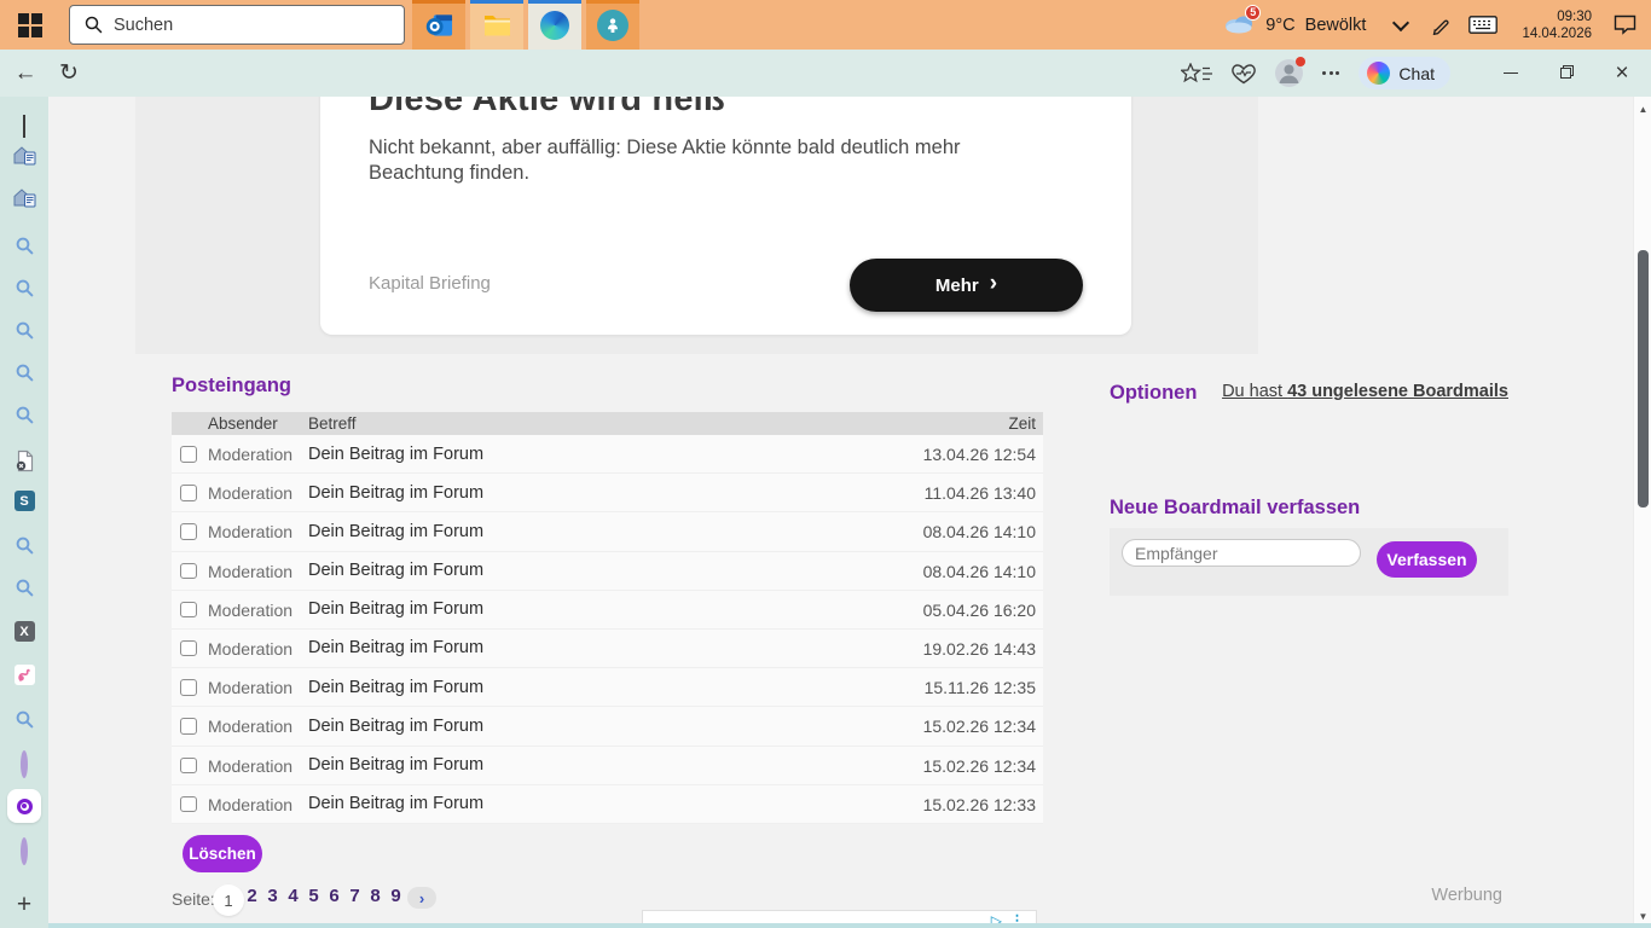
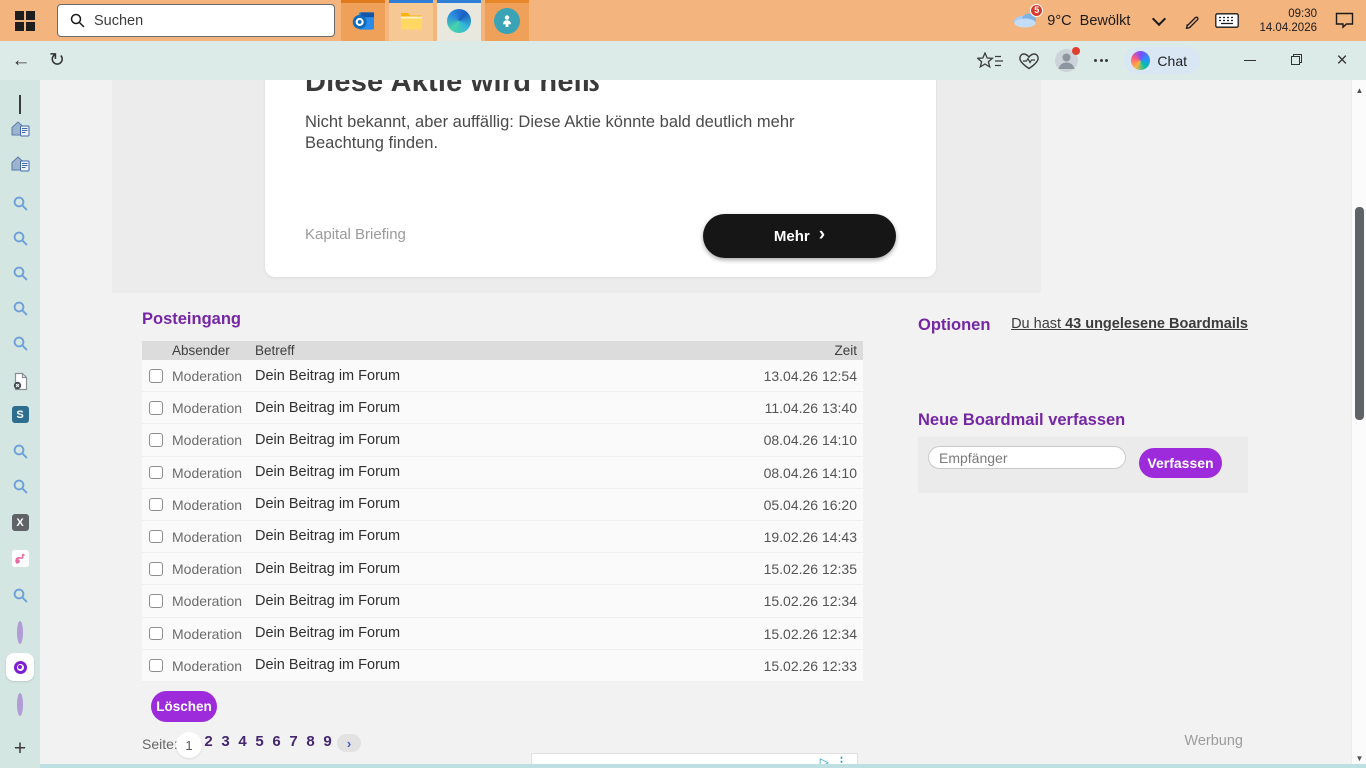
  Suchen
  5
  9°C Bewölkt
  09:30
  14.04.2026
  ←
  ↻
  Chat
  ×
  S
  X
  +
  Diese Aktie wird heiß
  Nicht bekannt, aber auffällig: Diese Aktie könnte bald deutlich mehr Beachtung finden.
  Kapital Briefing
  Mehr
  ›
  Posteingang
  Absender
  Betreff
  Zeit
  Moderation
  Dein Beitrag im Forum
  13.04.26 12:54
  Moderation
  Dein Beitrag im Forum
  11.04.26 13:40
  Moderation
  Dein Beitrag im Forum
  08.04.26 14:10
  Moderation
  Dein Beitrag im Forum
  08.04.26 14:10
  Moderation
  Dein Beitrag im Forum
  05.04.26 16:20
  Moderation
  Dein Beitrag im Forum
  19.02.26 14:43
  Moderation
  Dein Beitrag im Forum
- 15.11.26 12:35
+ 15.02.26 12:35
  Moderation
  Dein Beitrag im Forum
  15.02.26 12:34
  Moderation
  Dein Beitrag im Forum
  15.02.26 12:34
  Moderation
  Dein Beitrag im Forum
  15.02.26 12:33
  Löschen
  Seite
  1
  2
  3
  4
  5
  6
  7
  8
  9
  ›
  Optionen
  Du hast 43 ungelesene Boardmails
  Neue Boardmail verfassen
  Empfänger
  Verfassen
  Werbung
  ▷
  ⋮
  ▲
  ▼
